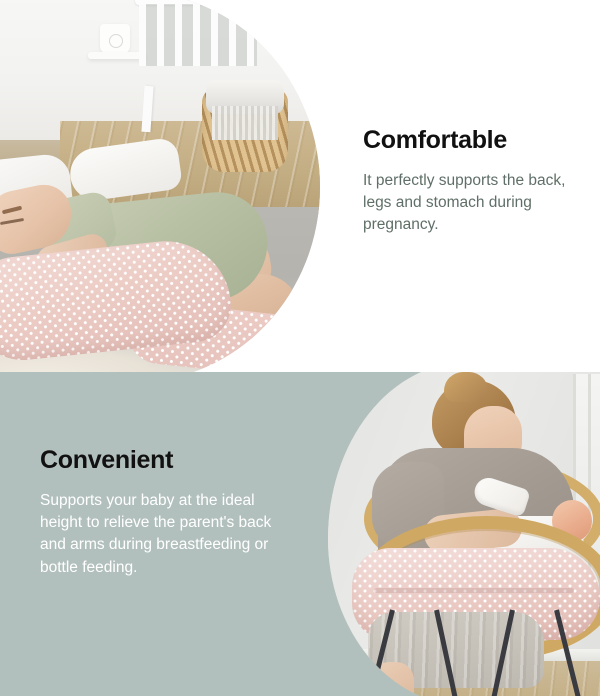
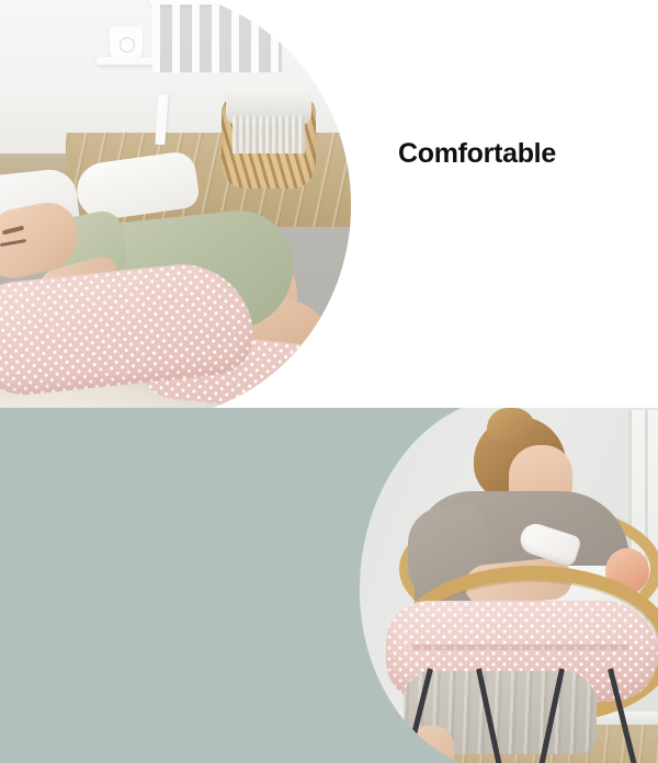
  Comfortable
- It perfectly supports the back, legs and stomach during pregnancy.
- Convenient
- Supports your baby at the ideal height to relieve the parent's back and arms during breastfeeding or bottle feeding.
